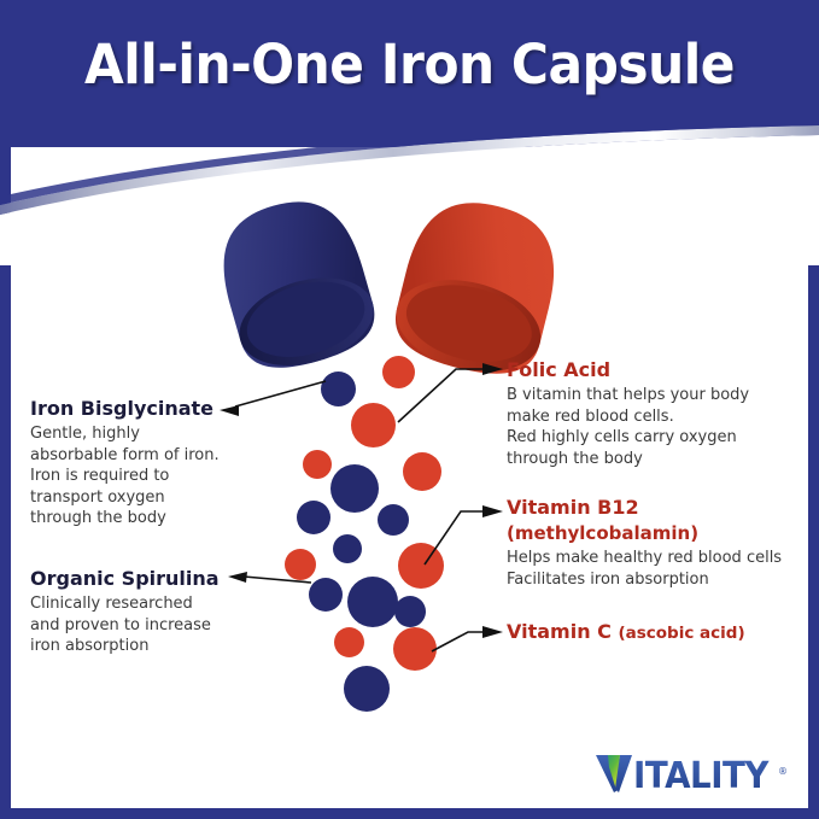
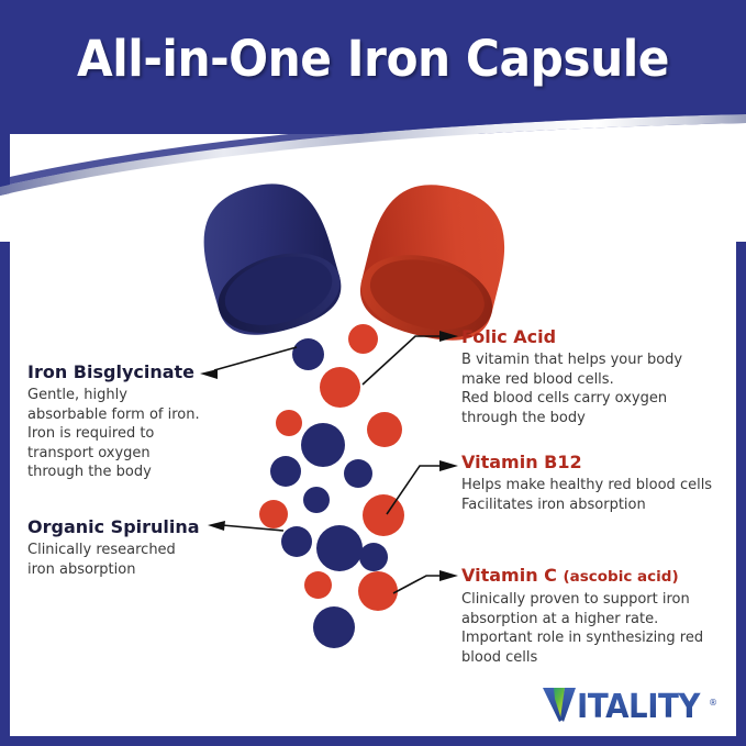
  All-in-One Iron Capsule
  Iron Bisglycinate
  Gentle, highly
  absorbable form of iron.
  Iron is required to
  transport oxygen
  through the body
  Organic Spirulina
  Clinically researched
- and proven to increase
  iron absorption
  Folic Acid
  B vitamin that helps your body
  make red blood cells.
- Red highly cells carry oxygen
+ Red blood cells carry oxygen
  through the body
  Vitamin B12
- (methylcobalamin)
  Helps make healthy red blood cells
  Facilitates iron absorption
  Vitamin C (ascobic acid)
+ Clinically proven to support iron
+ absorption at a higher rate.
+ Important role in synthesizing red
+ blood cells
  ITALITY
  ®
